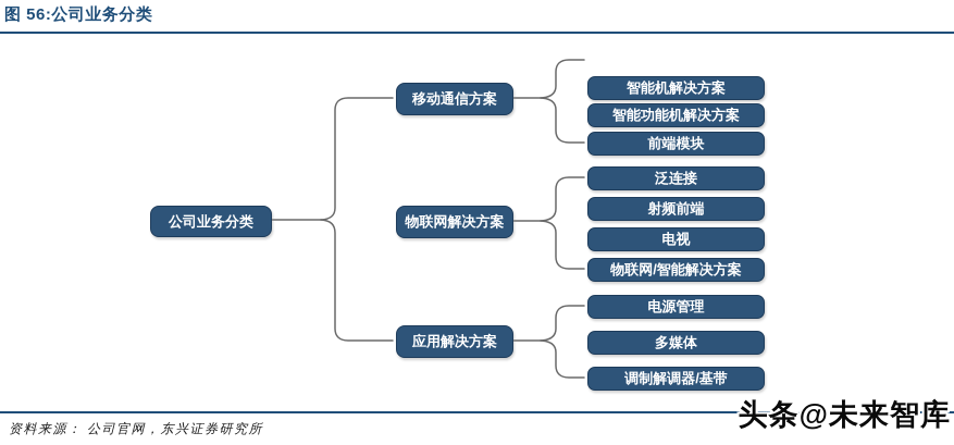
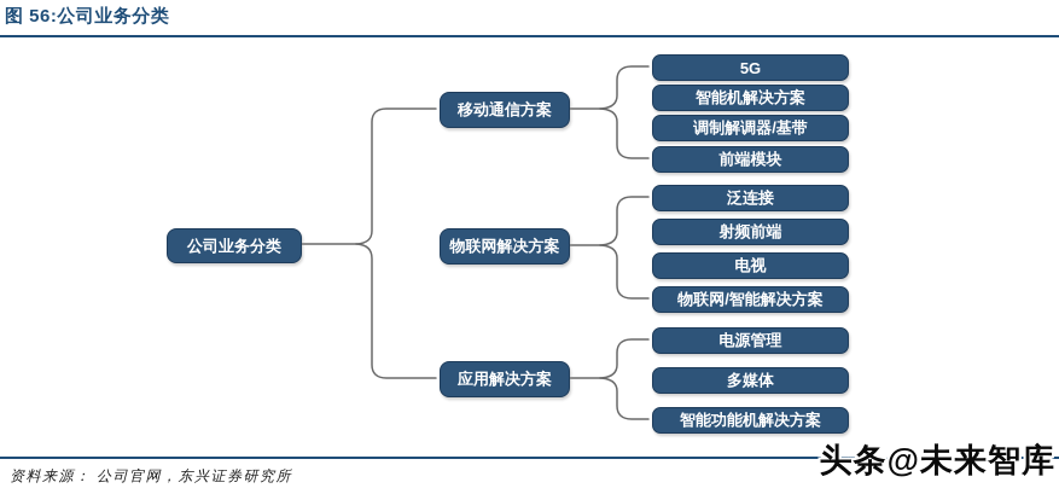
  图 56:公司业务分类
  公司业务分类
  移动通信方案
  物联网解决方案
  应用解决方案
+ 5G
  智能机解决方案
- 智能功能机解决方案
+ 调制解调器/基带
  前端模块
  泛连接
  射频前端
  电视
  物联网/智能解决方案
  电源管理
  多媒体
- 调制解调器/基带
+ 智能功能机解决方案
  资料来源： 公司官网，东兴证券研究所
  头条@未来智库
